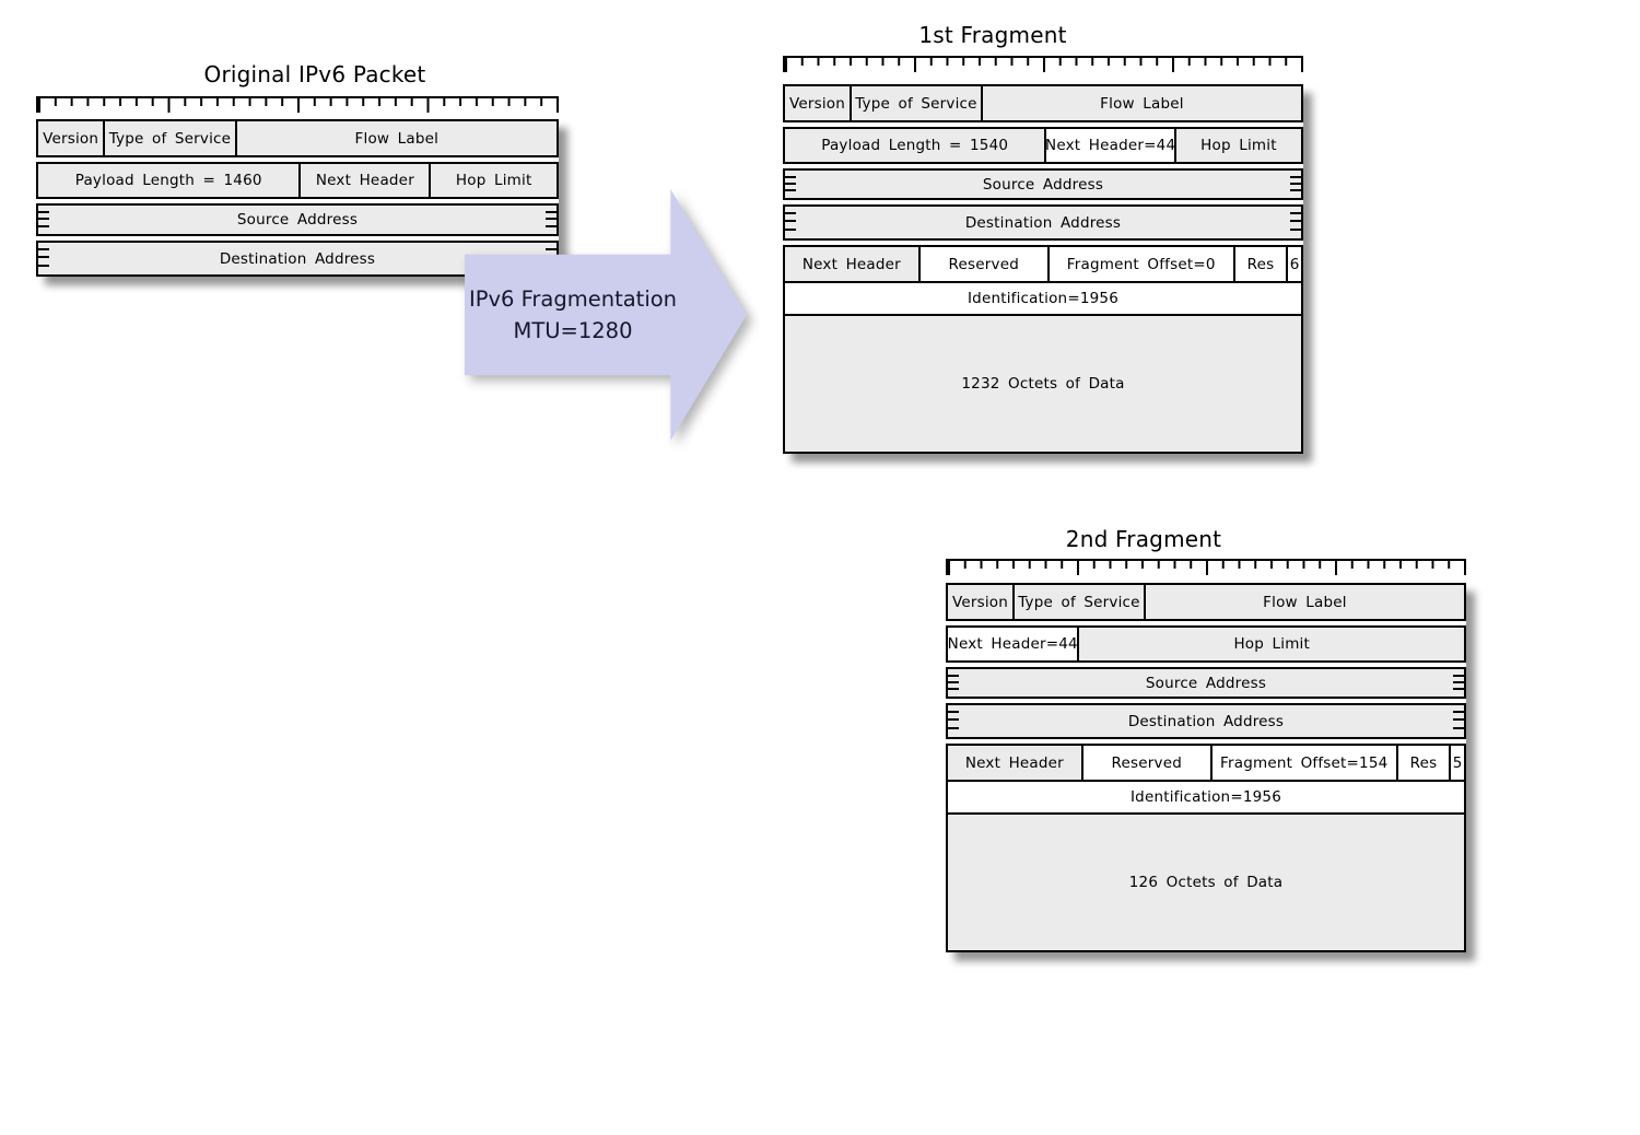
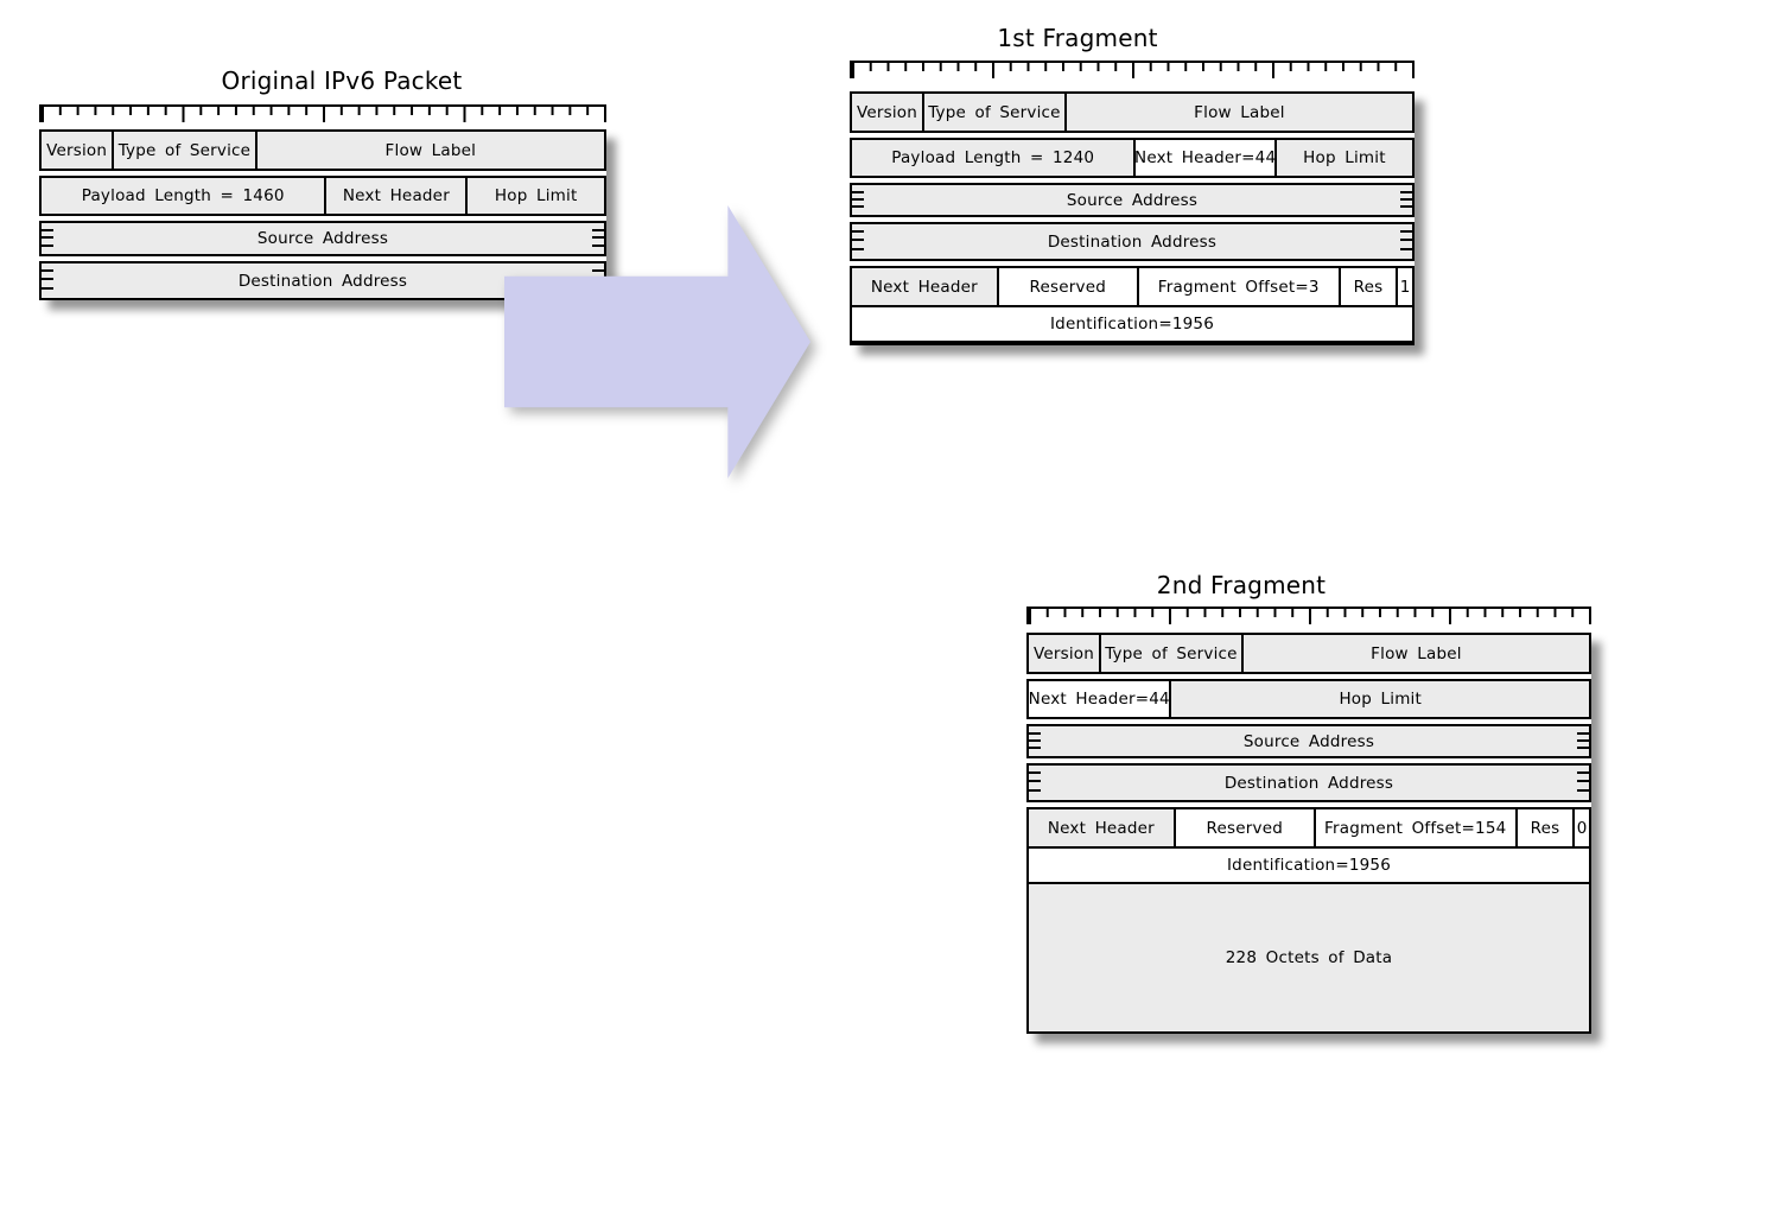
  Original IPv6 Packet
  Version
  Type of Service
  Flow Label
  Payload Length = 1460
  Next Header
  Hop Limit
  Source Address
  Destination Address
- IPv6 Fragmentation
- MTU=1280
  1st Fragment
  Version
  Type of Service
  Flow Label
- Payload Length = 1540
+ Payload Length = 1240
  Next Header=44
  Hop Limit
  Source Address
  Destination Address
  Next Header
  Reserved
- Fragment Offset=0
+ Fragment Offset=3
  Res
- 6
+ 1
  Identification=1956
- 1232 Octets of Data
  2nd Fragment
  Version
  Type of Service
  Flow Label
  Next Header=44
  Hop Limit
  Source Address
  Destination Address
  Next Header
  Reserved
  Fragment Offset=154
  Res
- 5
+ 0
  Identification=1956
- 126 Octets of Data
+ 228 Octets of Data
